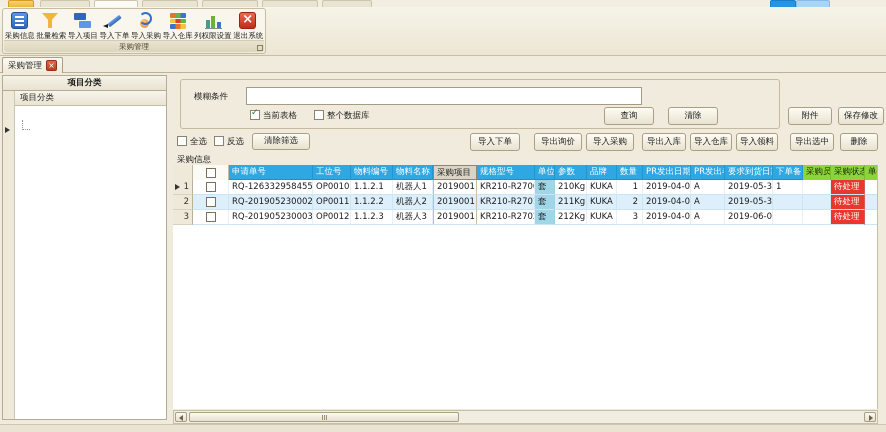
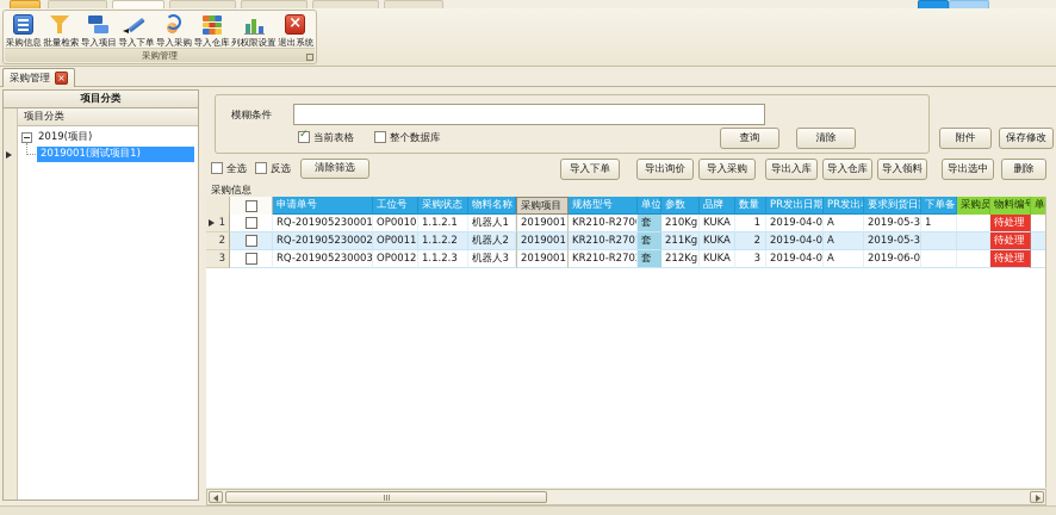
  采购信息
  批量检索
  导入项目
  导入下单
  导入采购
  导入仓库
  列权限设置
  退出系统
  采购管理
  采购管理
  ×
  项目分类
  项目分类
+ 2019(项目)
+ 2019001(测试项目1)
  模糊条件
  当前表格
  整个数据库
  查询
  清除
  附件
  保存修改
  全选
  反选
  清除筛选
  导入下单
  导出询价
  导入采购
  导出入库
  导入仓库
  导入领料
  导出选中
  删除
  采购信息
  申请单号
  工位号
- 物料编号
+ 采购状态
  物料名称
  采购项目
  规格型号
  单位
  参数
  品牌
  数量
  PR发出日期
  PR发出
  要求到货日
  下单备
  采购员
- 采购状态
+ 物料编号
  1
- RQ-126332958455
+ RQ-201905230001
  OP0010
  1.1.2.1
  机器人1
  2019001
  KR210-R270
  套
  210Kg
  KUKA
  1
  2019-04-0
  A
  2019-05-3
  1
  待处理
  2
  RQ-201905230002
  OP0011
  1.1.2.2
  机器人2
  2019001
  KR210-R270
  套
  211Kg
  KUKA
  2
  2019-04-0
  A
  2019-05-3
  待处理
  3
  RQ-201905230003
  OP0012
  1.1.2.3
  机器人3
  2019001
  KR210-R270
  套
  212Kg
  KUKA
  3
  2019-04-0
  A
  2019-06-0
  待处理
